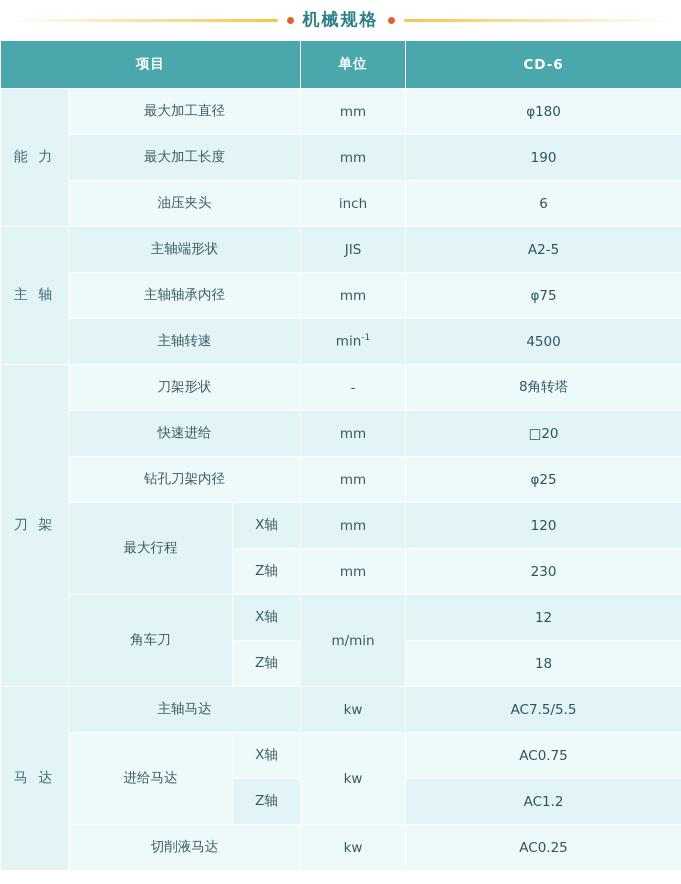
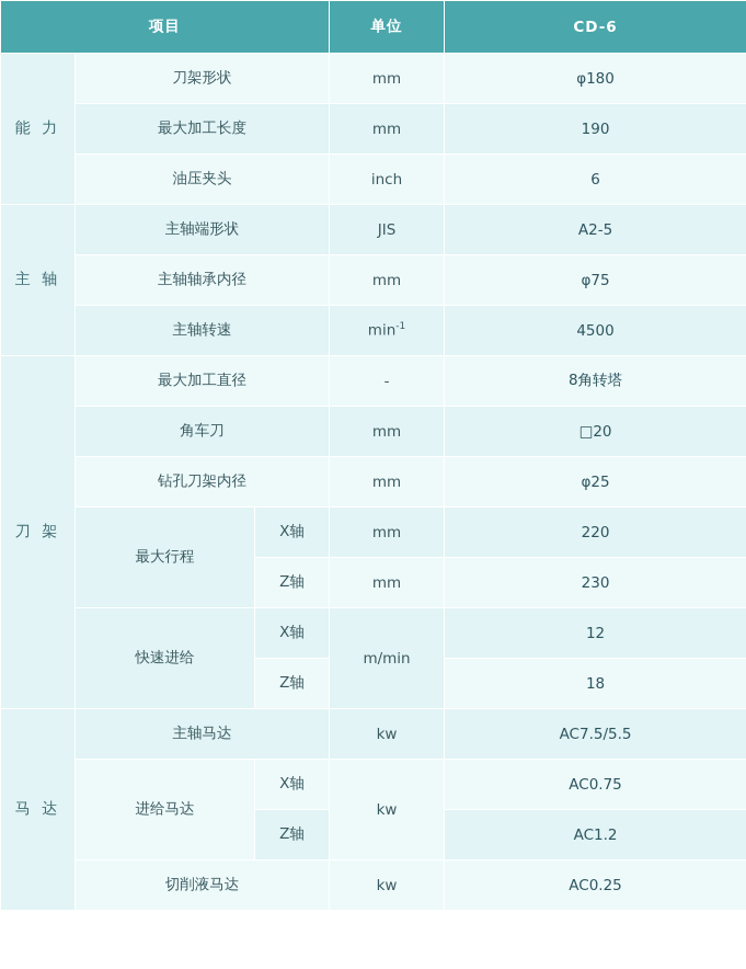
- 机械规格
  项目	单位	CD-6
- 能 力	最大加工直径	mm	φ180
+ 能 力	刀架形状	mm	φ180
  最大加工长度	mm	190
  油压夹头	inch	6
  主 轴	主轴端形状	JIS	A2-5
  主轴轴承内径	mm	φ75
  主轴转速	min-1	4500
- 刀 架	刀架形状	-	8角转塔
+ 刀 架	最大加工直径	-	8角转塔
- 快速进给	mm	□20
+ 角车刀	mm	□20
  钻孔刀架内径	mm	φ25
- 最大行程	X轴	mm	120
+ 最大行程	X轴	mm	220
  Z轴	mm	230
- 角车刀	X轴	m/min	12
+ 快速进给	X轴	m/min	12
  Z轴	18
  马 达	主轴马达	kw	AC7.5/5.5
  进给马达	X轴	kw	AC0.75
  Z轴	AC1.2
  切削液马达	kw	AC0.25
